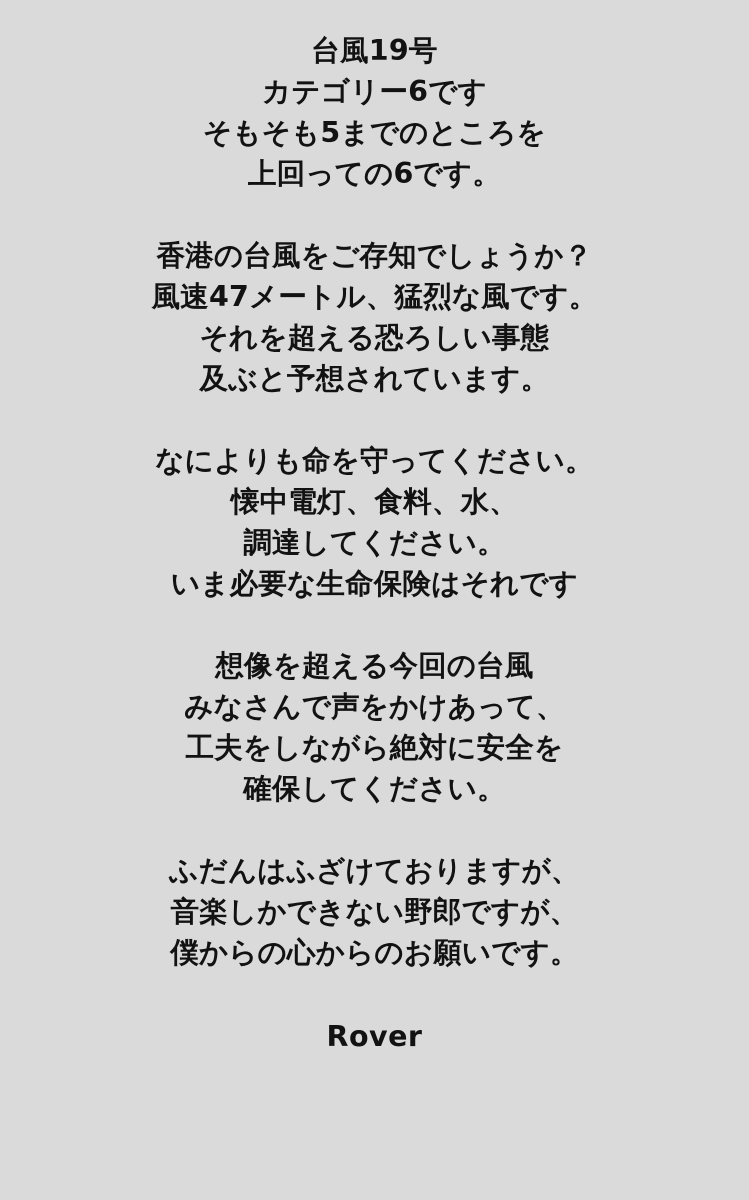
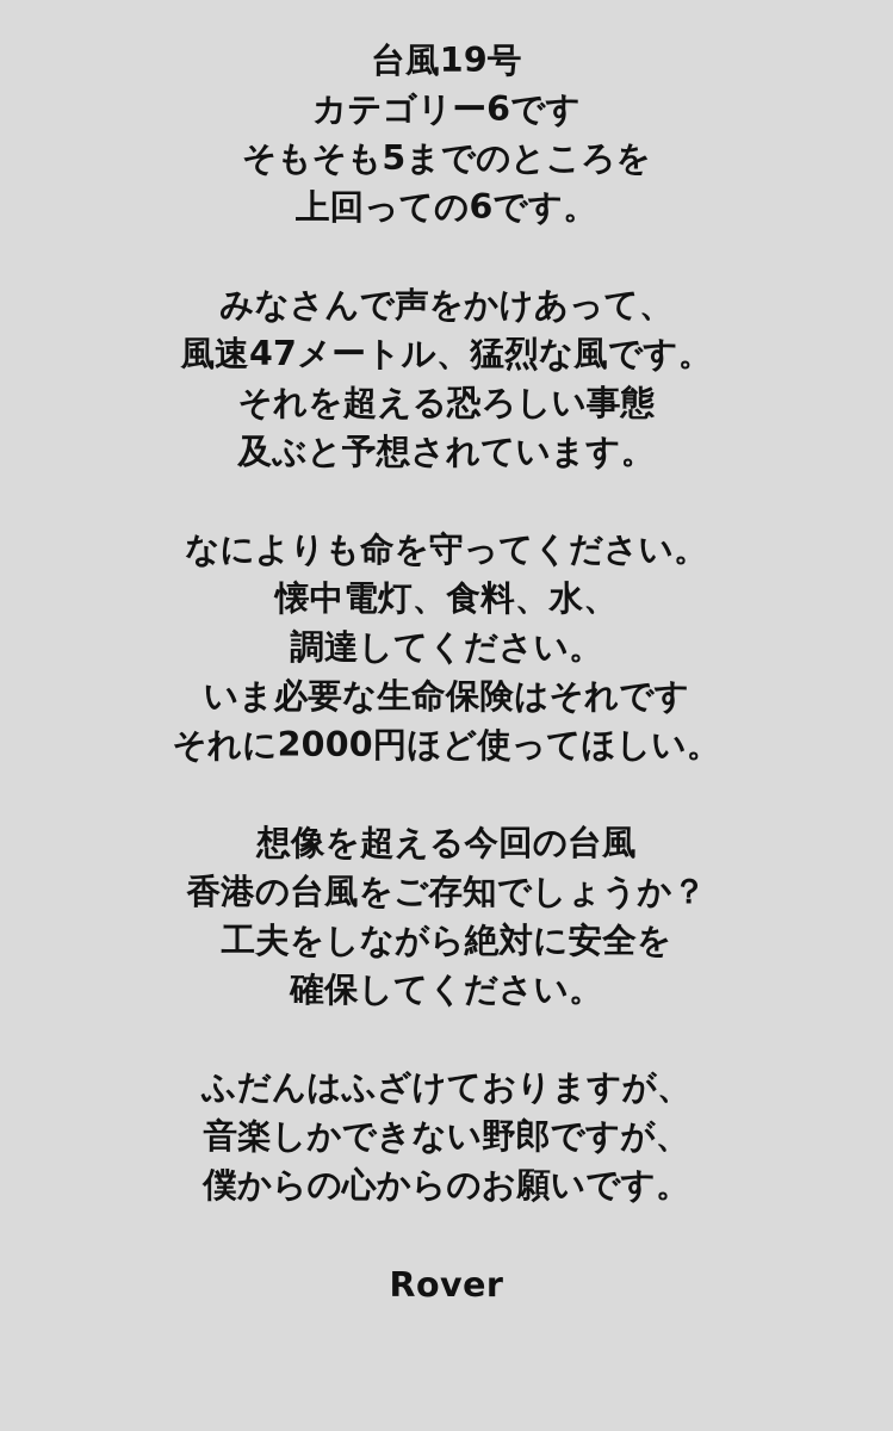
  台風19号
  カテゴリー6です
  そもそも5までのところを
  上回っての6です。
- 香港の台風をご存知でしょうか？
+ みなさんで声をかけあって、
  風速47メートル、猛烈な風です。
  それを超える恐ろしい事態
  及ぶと予想されています。
  なによりも命を守ってください。
  懐中電灯、食料、水、
  調達してください。
  いま必要な生命保険はそれです
+ それに2000円ほど使ってほしい。
  想像を超える今回の台風
- みなさんで声をかけあって、
+ 香港の台風をご存知でしょうか？
  工夫をしながら絶対に安全を
  確保してください。
  ふだんはふざけておりますが、
  音楽しかできない野郎ですが、
  僕からの心からのお願いです。
  Rover
